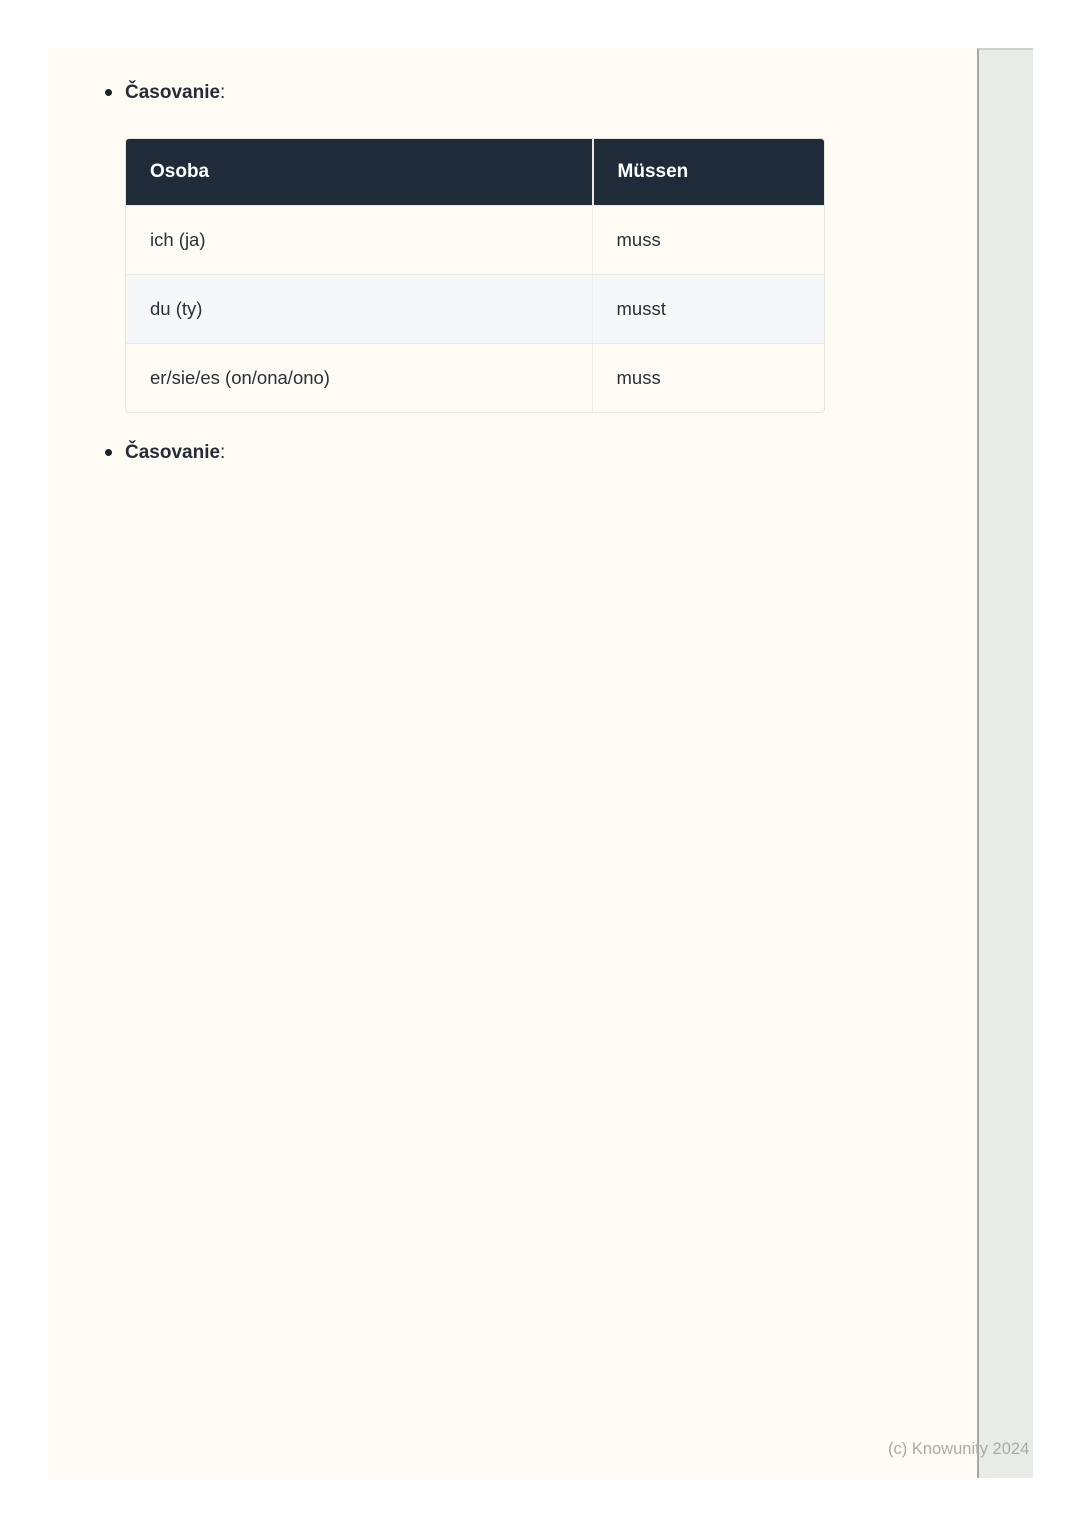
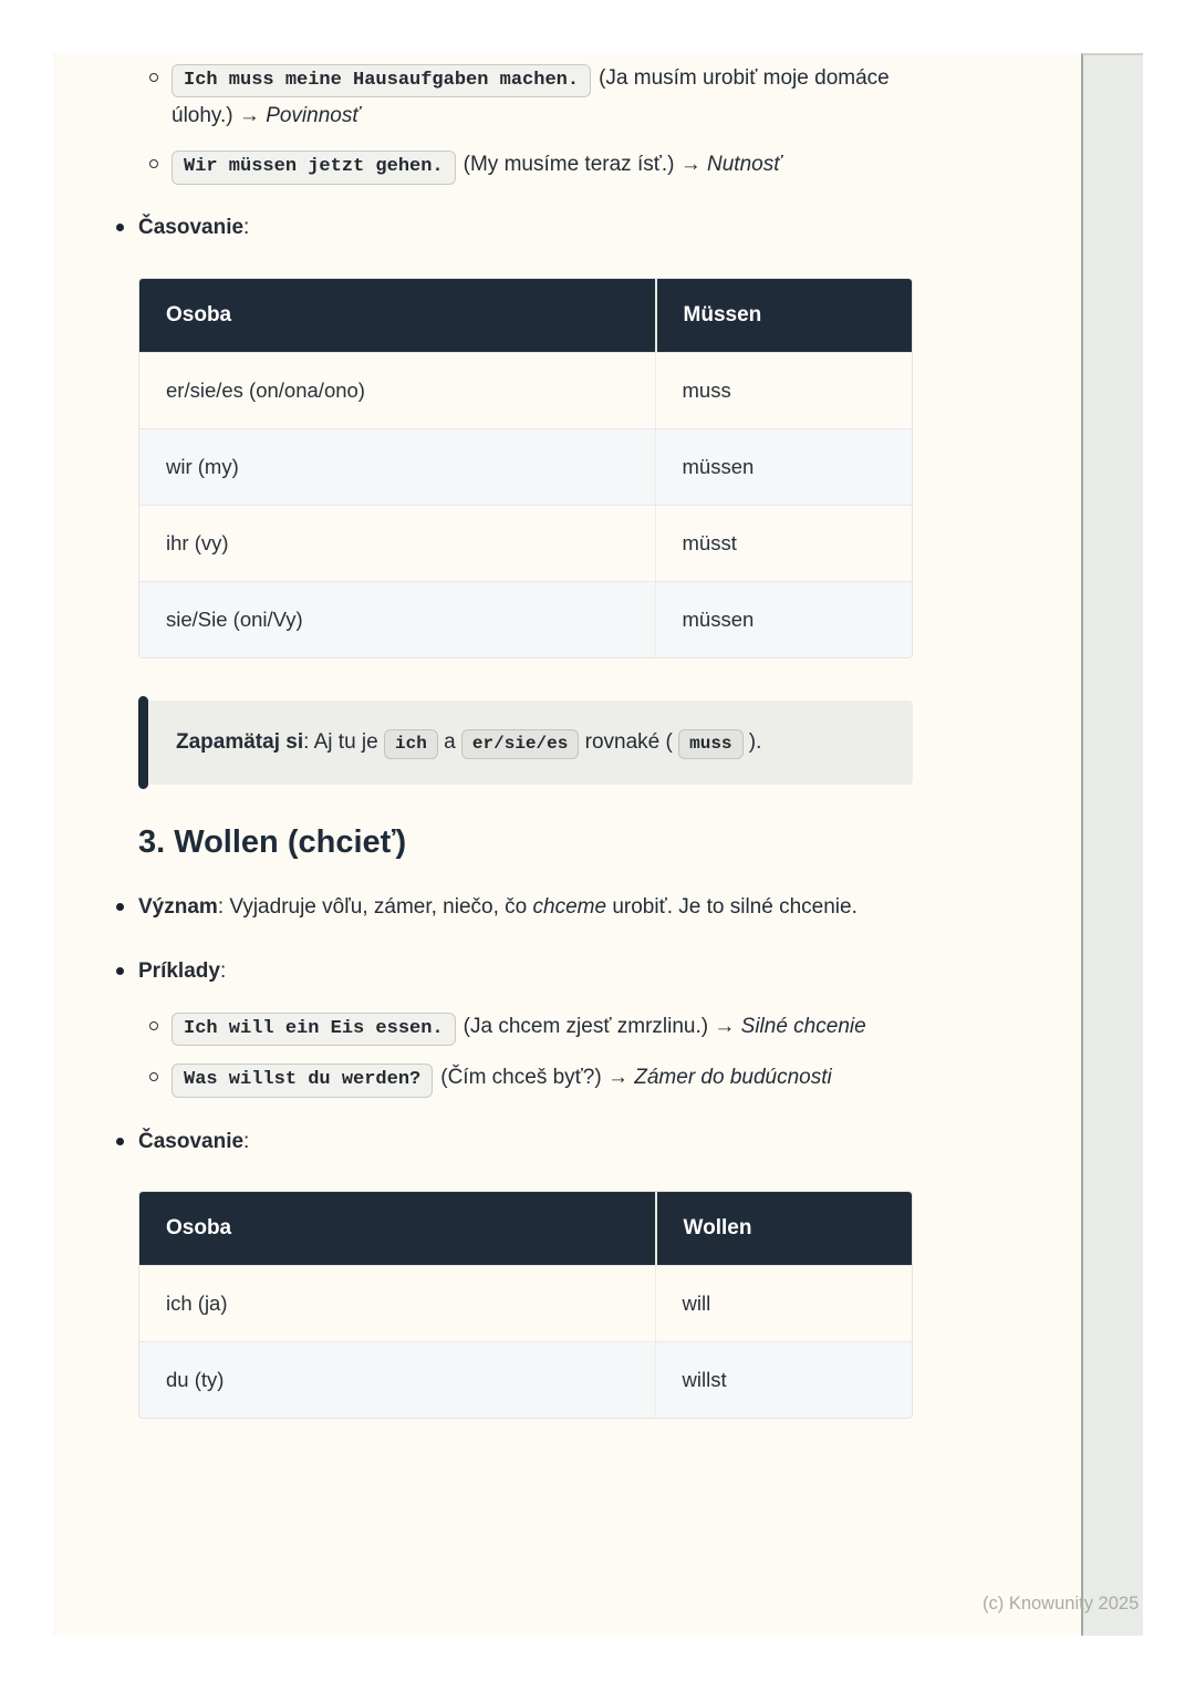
+ Ich muss meine Hausaufgaben machen. (Ja musím urobiť moje domáce úlohy.) → Povinnosť
+ Wir müssen jetzt gehen. (My musíme teraz ísť.) → Nutnosť
  Časovanie:
  Osoba	Müssen
- ich (ja)	muss
- du (ty)	musst
  er/sie/es (on/ona/ono)	muss
+ wir (my)	müssen
+ ihr (vy)	müsst
+ sie/Sie (oni/Vy)	müssen
+ Zapamätaj si: Aj tu je ich a er/sie/es rovnaké ( muss ).
+ 3. Wollen (chcieť)
+ Význam: Vyjadruje vôľu, zámer, niečo, čo chceme urobiť. Je to silné chcenie.
+ Príklady:
+ Ich will ein Eis essen. (Ja chcem zjesť zmrzlinu.) → Silné chcenie
+ Was willst du werden? (Čím chceš byť?) → Zámer do budúcnosti
  Časovanie:
+ Osoba	Wollen
+ ich (ja)	will
+ du (ty)	willst
- (c) Knowunity 2024
+ (c) Knowunity 2025
